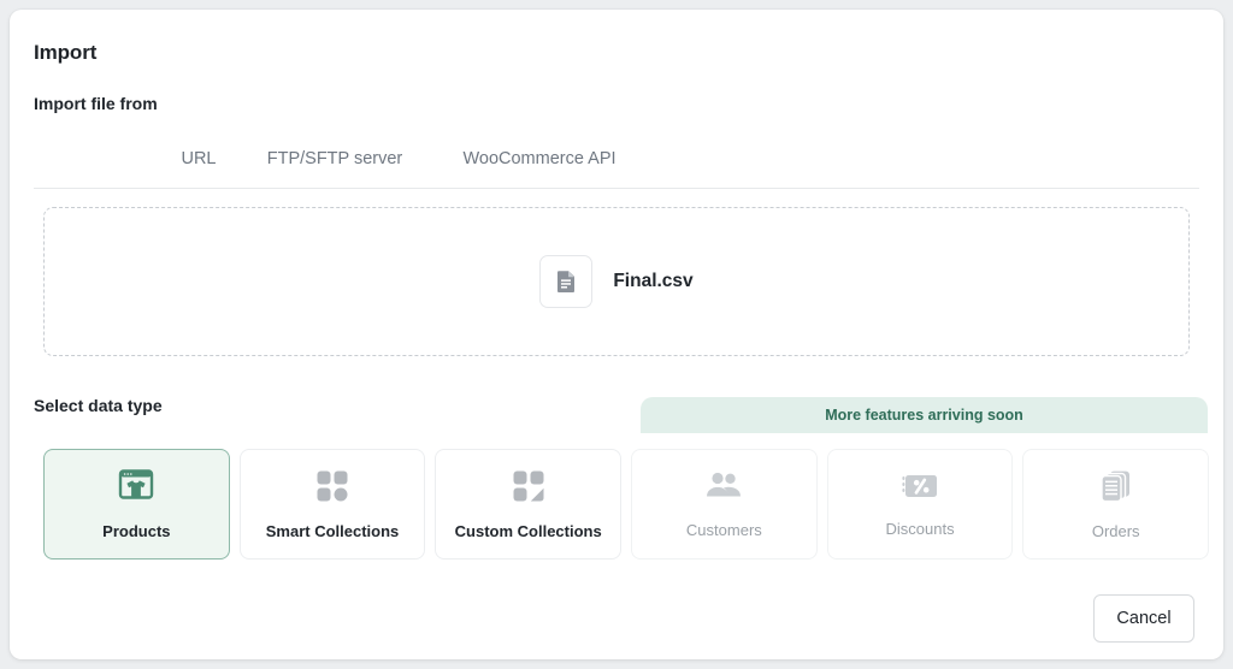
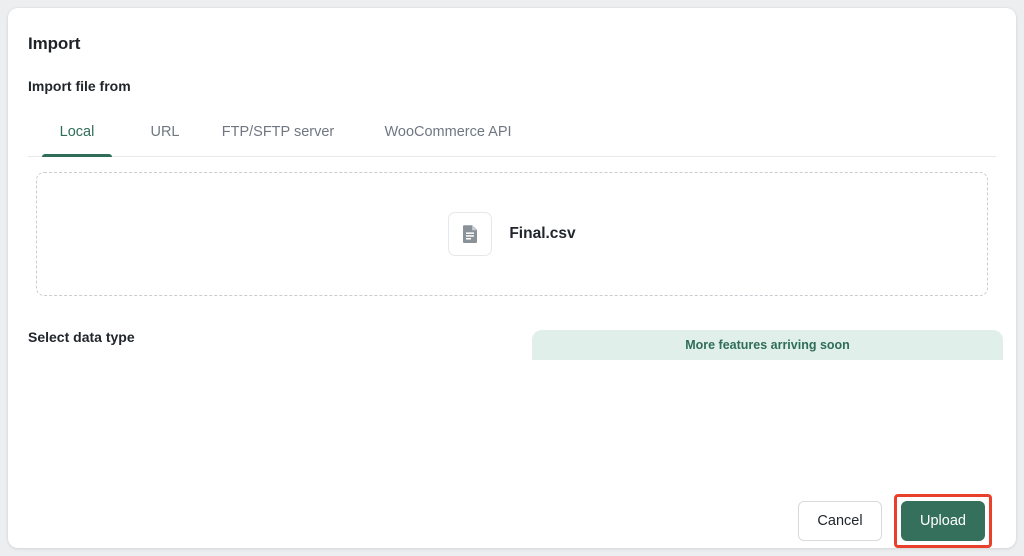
  Import
  Import file from
+ Local
  URL
  FTP/SFTP server
  WooCommerce API
  Final.csv
  Select data type
  More features arriving soon
- Products
- Smart Collections
- Custom Collections
- Customers
- Discounts
- Orders
  Cancel
+ Upload
